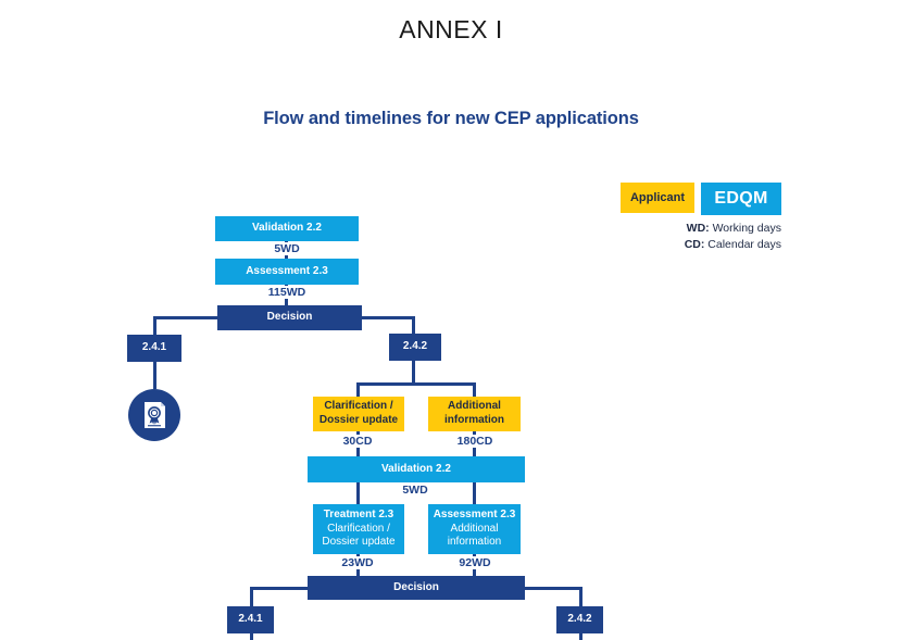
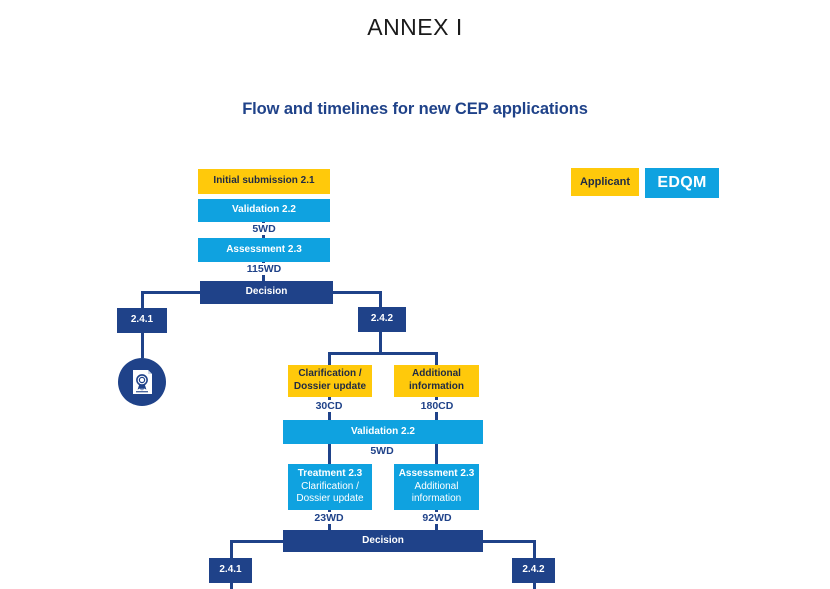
  ANNEX I
  Flow and timelines for new CEP applications
+ Initial submission 2.1
  Validation 2.2
  5WD
  Assessment 2.3
  115WD
  Decision
  2.4.1
  2.4.2
  Clarification /
  Dossier update
  Additional
  information
  30CD
  180CD
  Validation 2.2
  5WD
  Treatment 2.3
  Clarification /
  Dossier update
  Assessment 2.3
  Additional
  information
  23WD
  92WD
  Decision
  2.4.1
  2.4.2
  Applicant
  EDQM
- WD: Working days
- CD: Calendar days
